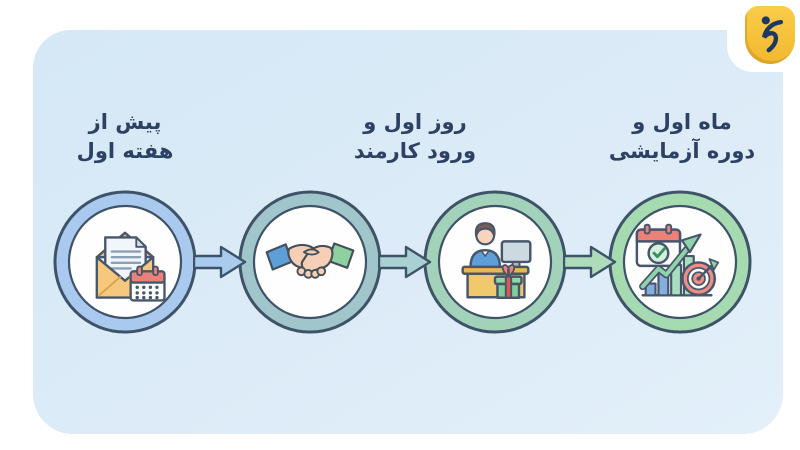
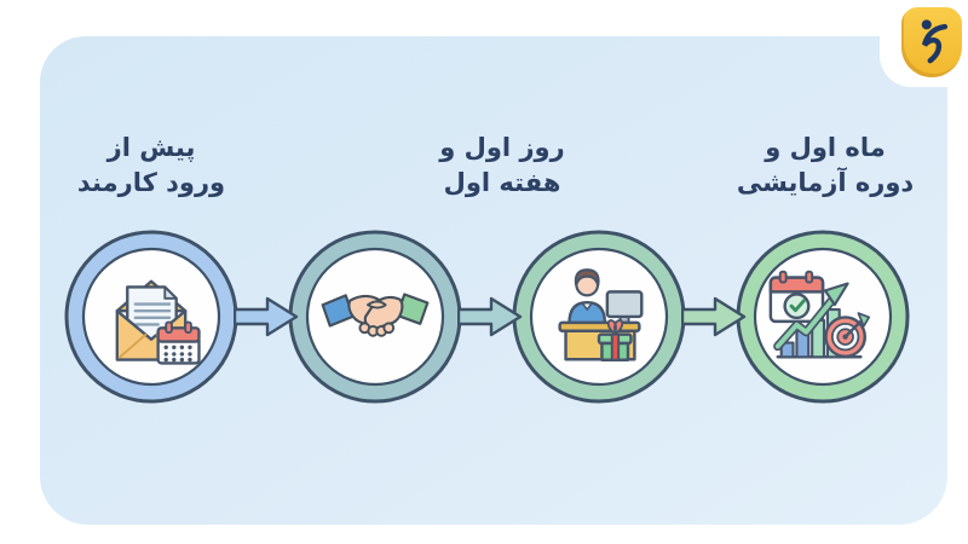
  پیش از
- هفته اول
+ ورود کارمند
  روز اول و
- ورود کارمند
+ هفته اول
  ماه اول و
  دوره آزمایشی
